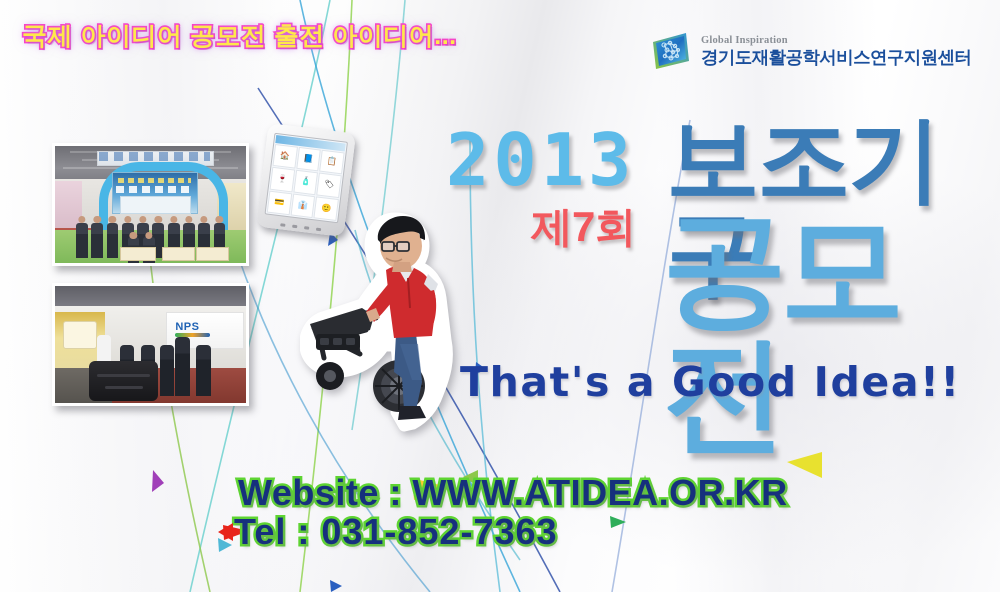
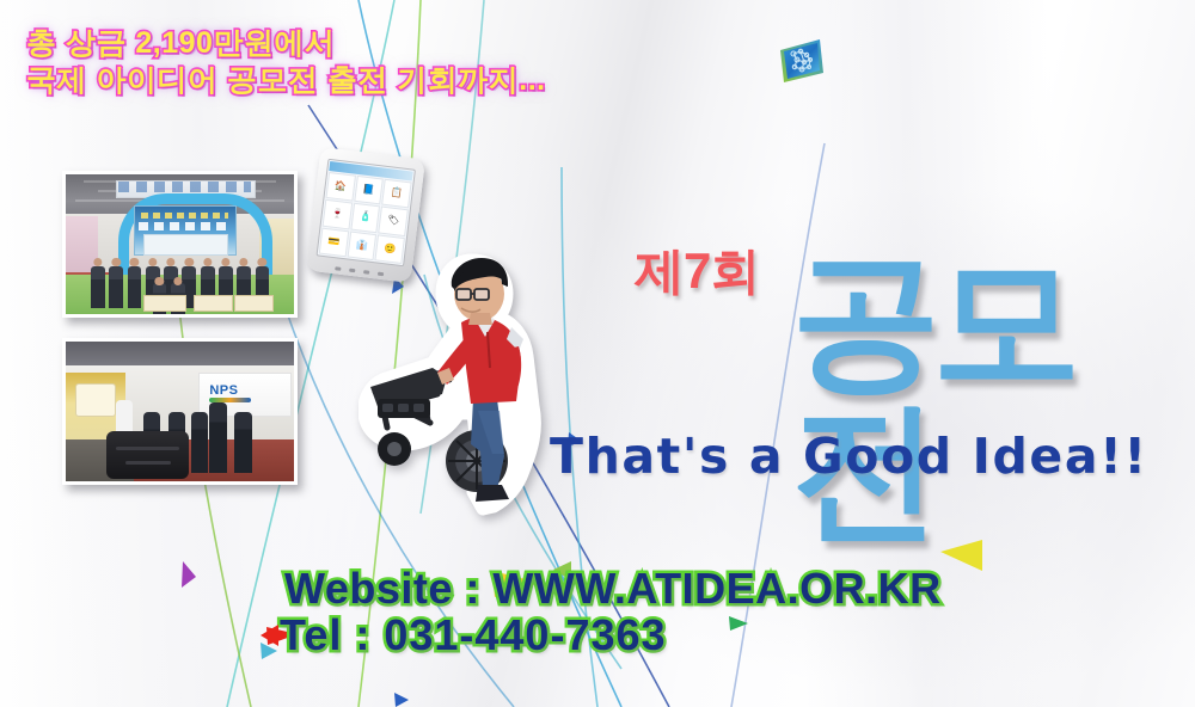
+ 총 상금 2,190만원에서
- 국제 아이디어 공모전 출전 아이디어...
+ 국제 아이디어 공모전 출전 기회까지...
- Global Inspiration
- 경기도재활공학서비스연구지원센터
- 2013
- 보조기구
  제7회
  공모전
  That's a Good Idea!!
  Website : WWW.ATIDEA.OR.KR
- Tel : 031-852-7363
+ Tel : 031-440-7363
  NPS
